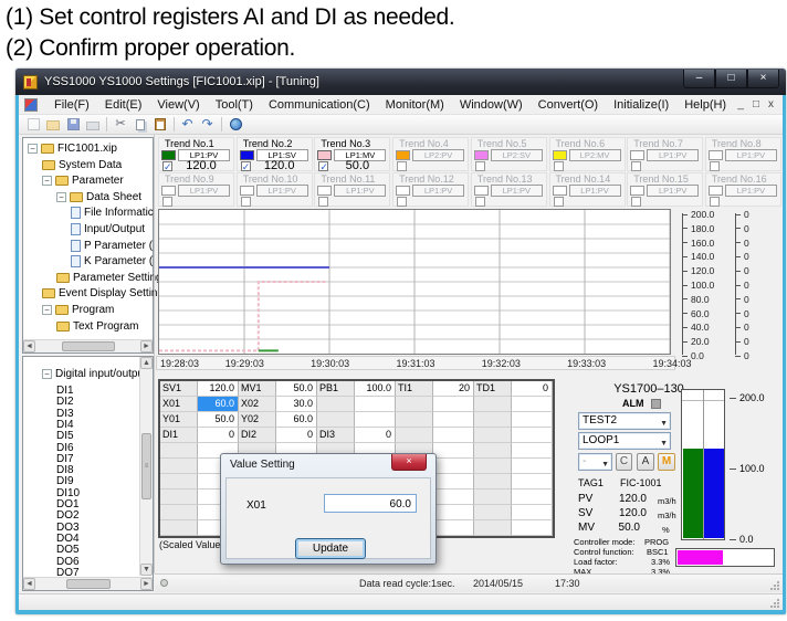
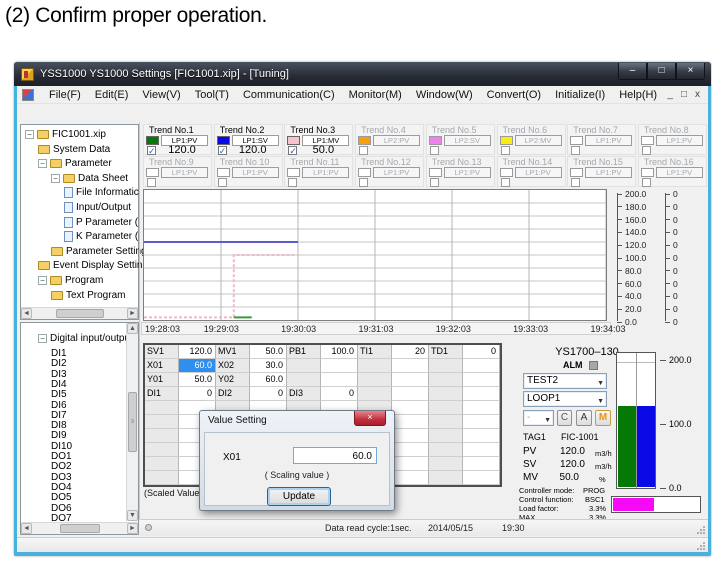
- (1) Set control registers AI and DI as needed.
  (2) Confirm proper operation.
  YSS1000 YS1000 Settings [FIC1001.xip] - [Tuning]
  –
  □
  ×
  File(F)
  Edit(E)
  View(V)
  Tool(T)
  Communication(C)
  Monitor(M)
  Window(W)
  Convert(O)
  Initialize(I)
  Help(H)
  _
  □
  x
- ✂
- ↶
- ↷
  −
  FIC1001.xip
  System Data
  −
  Parameter
  −
  Data Sheet
  File Informatic
  Input/Output
  P Parameter (
  K Parameter (
  Parameter Setti
  Event Display Setti
  −
  Program
  Text Program
  −
  Digital input/outp
  DI1
  DI2
  DI3
  DI4
  DI5
  DI6
  DI7
  DI8
  DI9
  DI10
  DO1
  DO2
  DO3
  DO4
  DO5
  DO6
  DO7
  Trend No.1
  LP1:PV
  ✓
  120.0
  Trend No.2
  LP1:SV
  ✓
  120.0
  Trend No.3
  LP1:MV
  ✓
  50.0
  Trend No.4
  LP2:PV
  Trend No.5
  LP2:SV
  Trend No.6
  LP2:MV
  Trend No.7
  LP1:PV
  Trend No.8
  LP1:PV
  Trend No.9
  LP1:PV
  Trend No.10
  LP1:PV
  Trend No.11
  LP1:PV
  Trend No.12
  LP1:PV
  Trend No.13
  LP1:PV
  Trend No.14
  LP1:PV
  Trend No.15
  LP1:PV
  Trend No.16
  LP1:PV
  19:28:03
  19:29:03
  19:30:03
  19:31:03
  19:32:03
  19:33:03
  19:34:03
  200.0
  180.0
  160.0
  140.0
  120.0
  100.0
  80.0
  60.0
  40.0
  20.0
  0.0
  0
  0
  0
  0
  0
  0
  0
  0
  0
  0
  0
  SV1
  120.0
  MV1
  50.0
  PB1
  100.0
  TI1
  20
  TD1
  0
  X01
  60.0
  X02
  30.0
  Y01
  50.0
  Y02
  60.0
  DI1
  0
  DI2
  0
  DI3
  0
  (Scaled Value
  YS1700–13
  ALM
  TEST2
  LOOP1
  -
  C
  A
  M
  TAG1
  FIC-1001
  PV
  120.0
  m3/h
  SV
  120.0
  m3/h
  MV
  50.0
  %
  Controller mode:
  PROG
  Control function:
  BSC1
  Load factor:
  3.3%
  MAX
  3.3%
  200.0
  100.0
  0.0
  Data read cycle:1sec.
  2014/05/15
- 17:30
+ 19:30
  Value Setting
  ×
  X01
  60.0
+ ( Scaling value )
  Update
